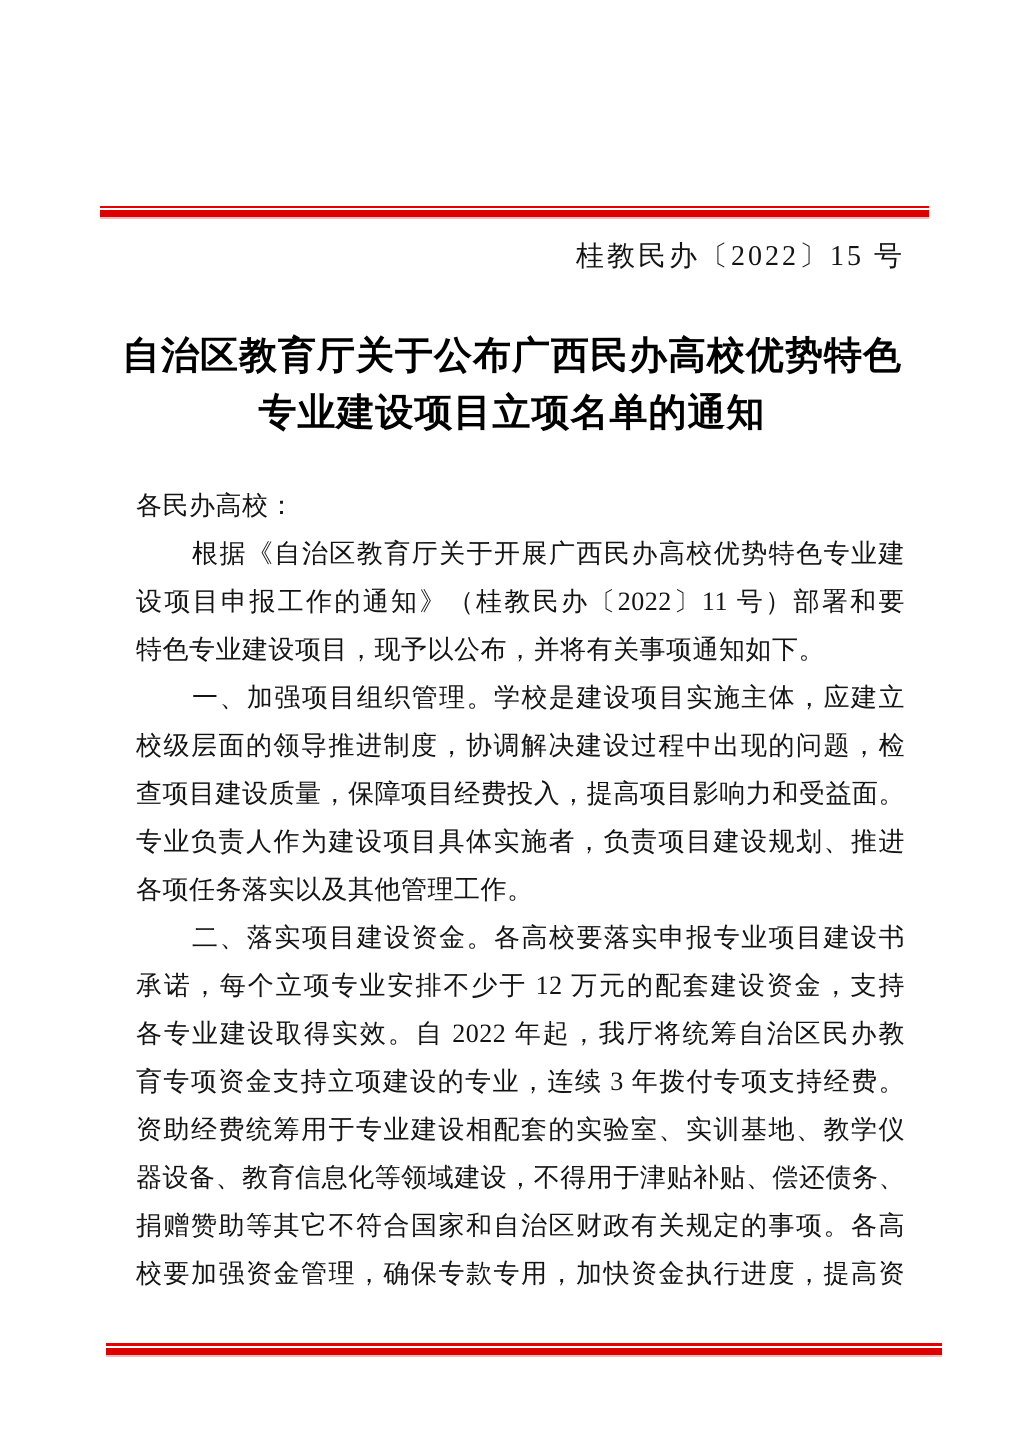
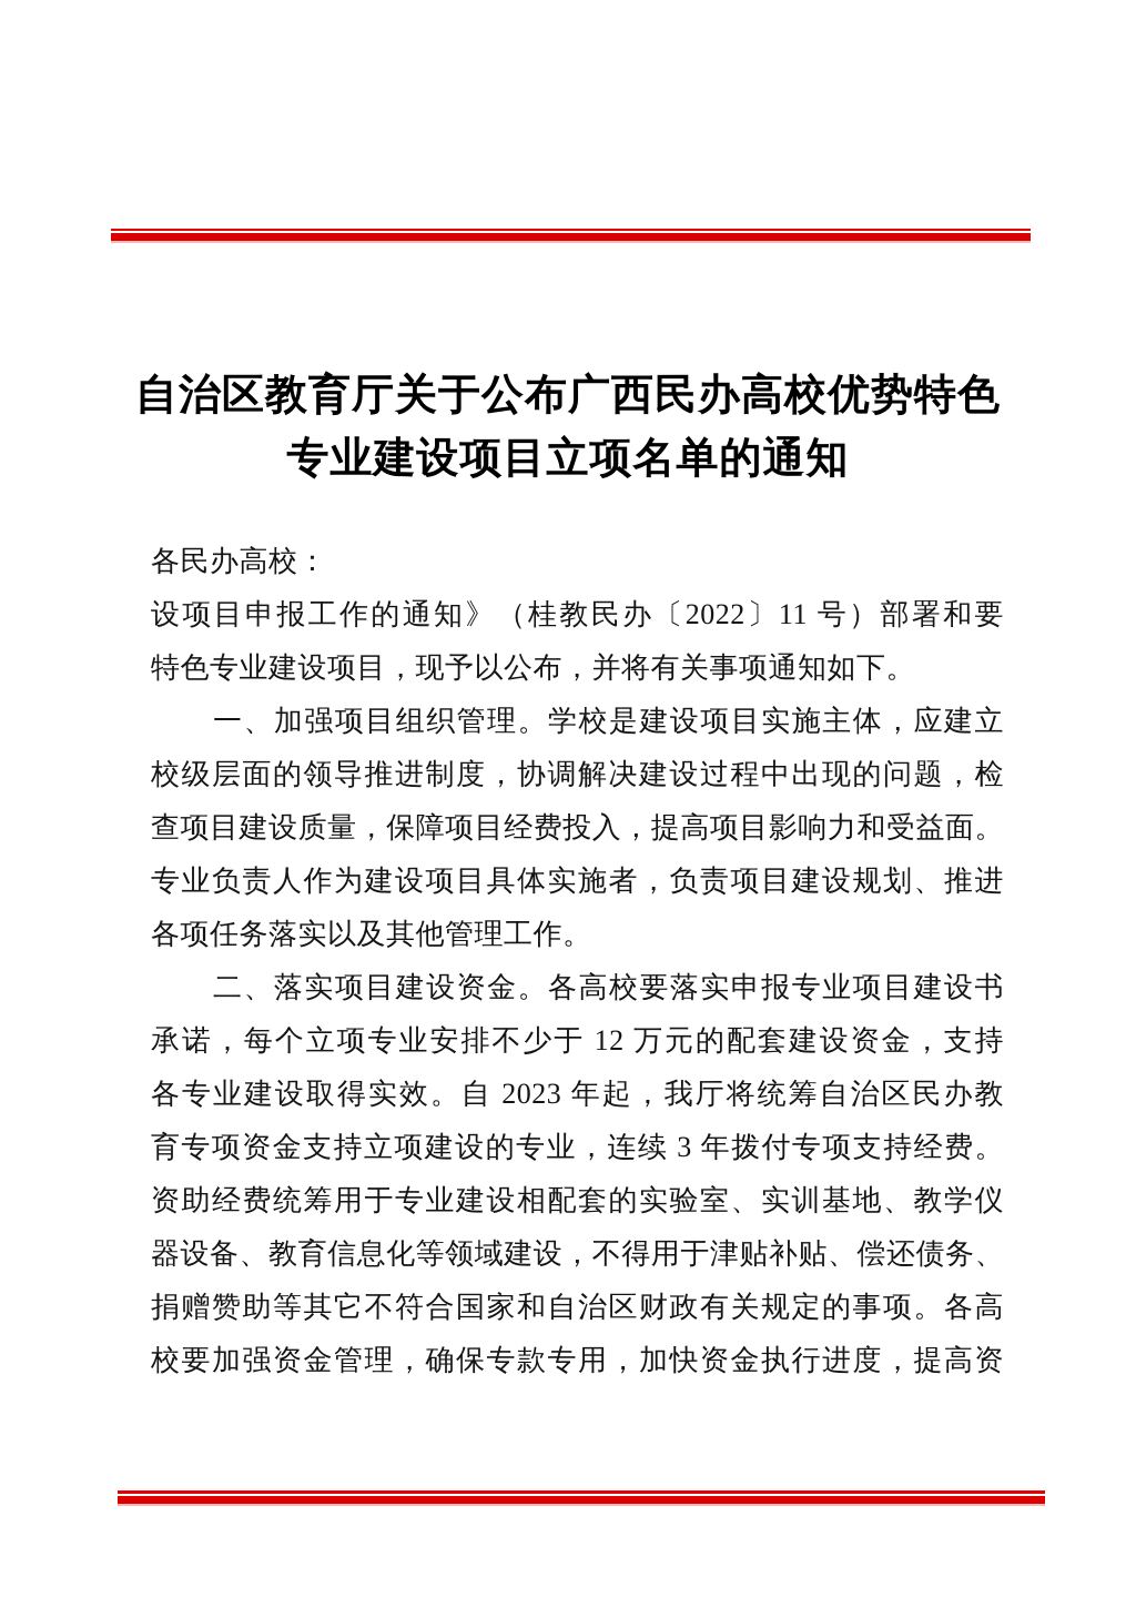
- 桂教民办〔2022〕15 号
  自治区教育厅关于公布广西民办高校优势特色
  专业建设项目立项名单的通知
  各民办高校：
- 根据《自治区教育厅关于开展广西民办高校优势特色专业建
  设项目申报工作的通知》（桂教民办〔2022〕11 号）部署和要
  特色专业建设项目，现予以公布，并将有关事项通知如下。
  一、加强项目组织管理。学校是建设项目实施主体，应建立
  校级层面的领导推进制度，协调解决建设过程中出现的问题，检
  查项目建设质量，保障项目经费投入，提高项目影响力和受益面。
  专业负责人作为建设项目具体实施者，负责项目建设规划、推进
  各项任务落实以及其他管理工作。
  二、落实项目建设资金。各高校要落实申报专业项目建设书
  承诺，每个立项专业安排不少于 12 万元的配套建设资金，支持
- 各专业建设取得实效。自 2022 年起，我厅将统筹自治区民办教
+ 各专业建设取得实效。自 2023 年起，我厅将统筹自治区民办教
  育专项资金支持立项建设的专业，连续 3 年拨付专项支持经费。
  资助经费统筹用于专业建设相配套的实验室、实训基地、教学仪
  器设备、教育信息化等领域建设，不得用于津贴补贴、偿还债务、
  捐赠赞助等其它不符合国家和自治区财政有关规定的事项。各高
  校要加强资金管理，确保专款专用，加快资金执行进度，提高资
